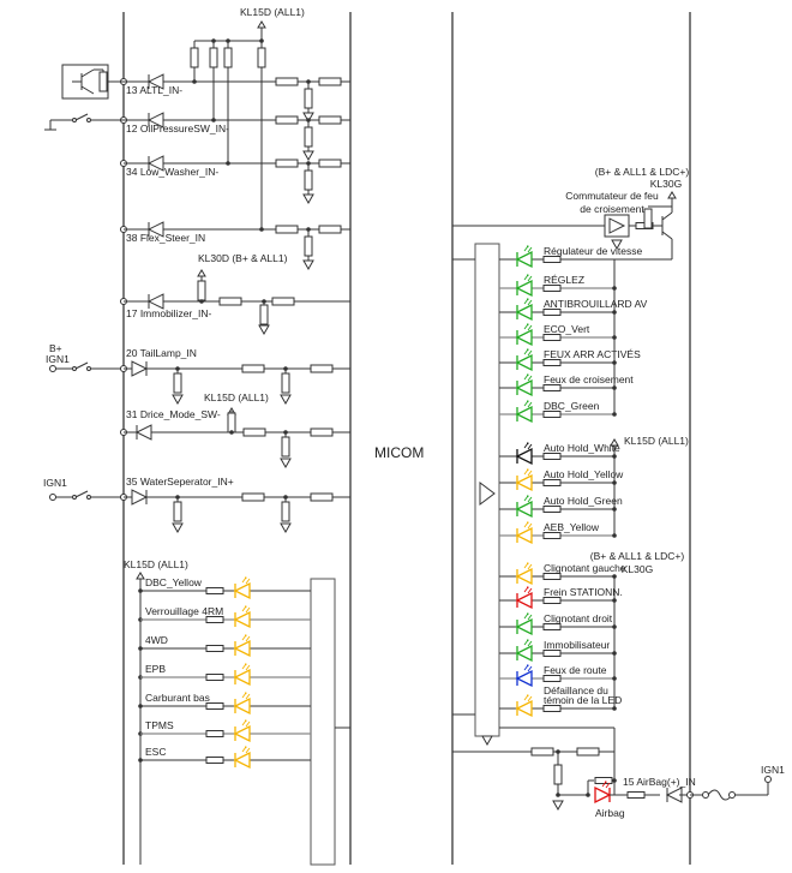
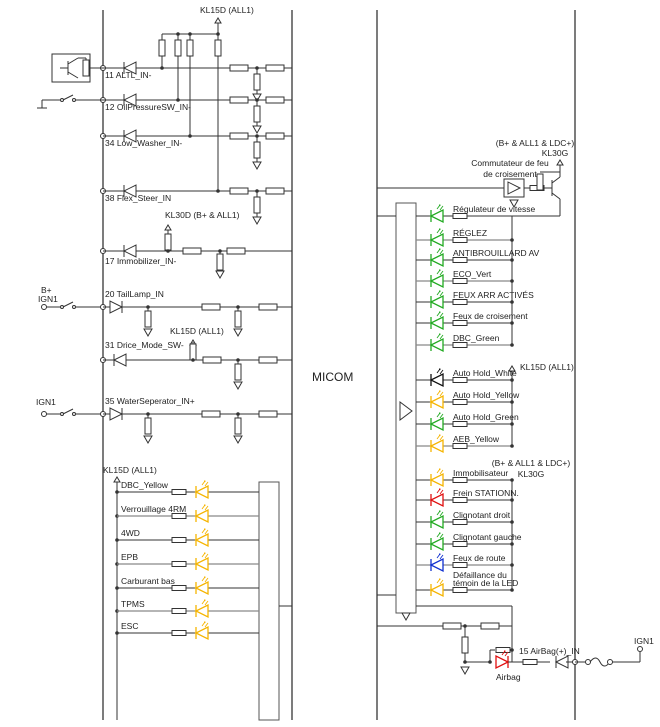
  MICOM
  KL15D (ALL1)
- 13 ALTL_IN-
+ 11 ALTL_IN-
  12 OilPressureSW_IN-
  34 Low_Washer_IN-
  38 Flex_Steer_IN
  KL30D (B+ & ALL1)
  17 Immobilizer_IN-
  B+
  IGN1
  20 TailLamp_IN
  KL15D (ALL1)
  31 Drice_Mode_SW-
  IGN1
  35 WaterSeperator_IN+
  KL15D (ALL1)
  DBC_Yellow
  Verrouillage 4RM
  4WD
  EPB
  Carburant bas
  TPMS
  ESC
  (B+ & ALL1 & LDC+)
  KL30G
  Commutateur de feu
  de croisement
  Régulateur de vitesse
  RÉGLEZ
  ANTIBROUILLRD AV
  ECO_Vert
  FEUX ARR ACIVÉS
  Feux de croiseent
  DBC_Green
  Auto Hold_White
  Auto Hold_Yellow
  Auto Hold_Gren
  AEB_Yellow
- Clignotant gauche
+ Immobilisateur
  Frein STATIONN.
  Clignotant droit
- Immobilisateur
+ Clignotant gauche
  Feux de route
  Défaillance du
  témoin de la LED
  KL15D (ALL1)
  (B+ & ALL1 & LDC+)
  KL30G
  Airbag
  15 AirBag(+)_IN
  IGN1
